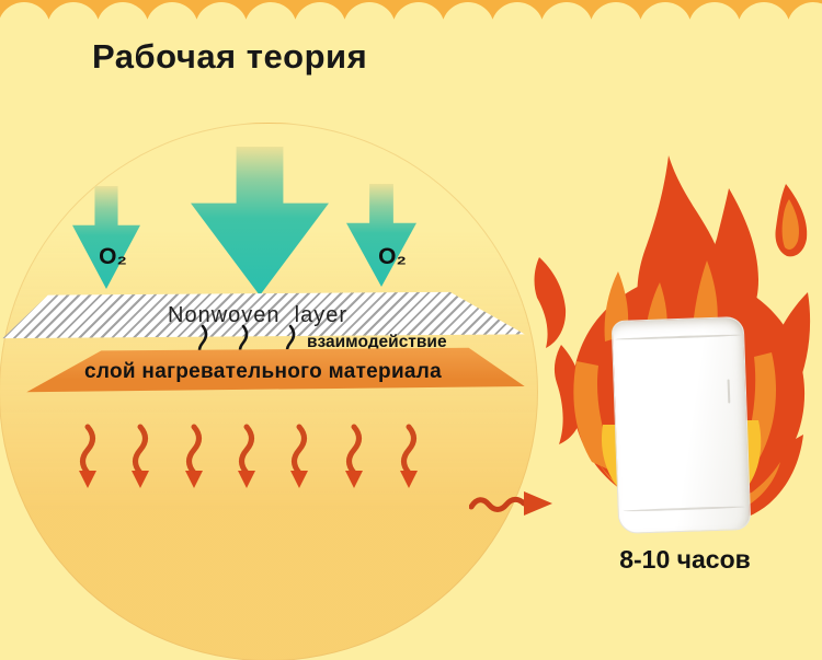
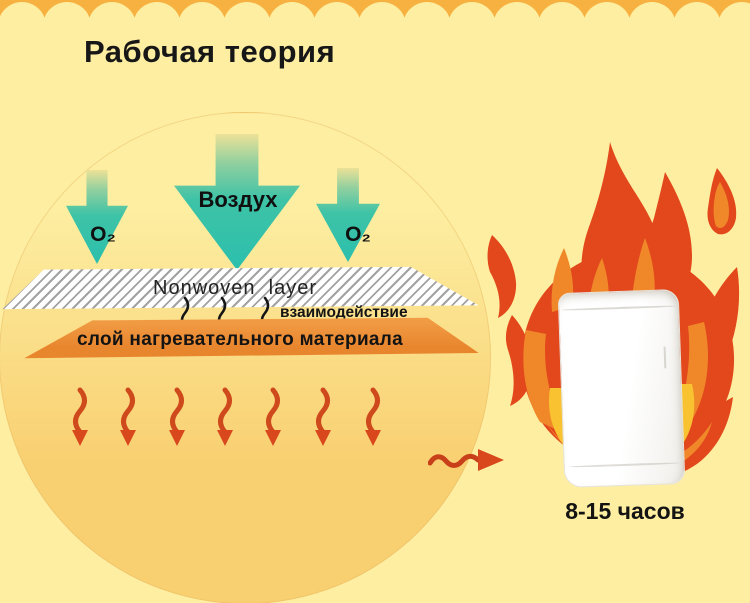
  Рабочая теория
+ Воздух
  O₂
  O₂
  Nonwoven layer
  взаимодействие
  слой нагревательного материала
- 8-10 часов
+ 8-15 часов
